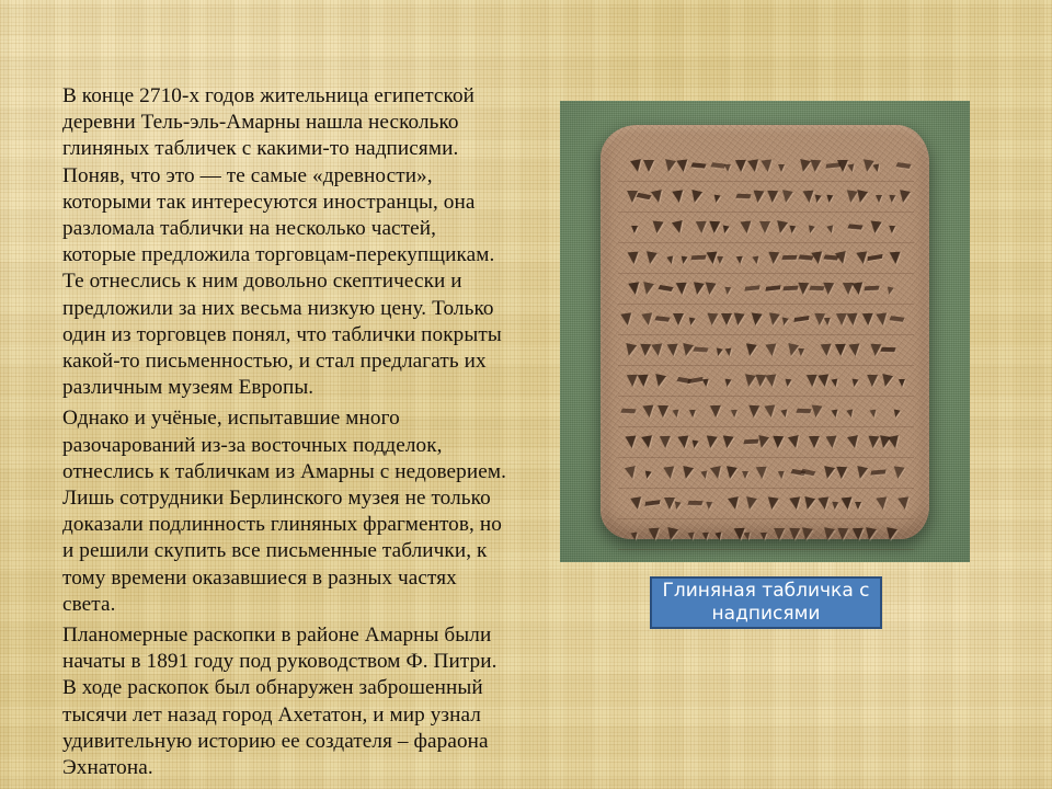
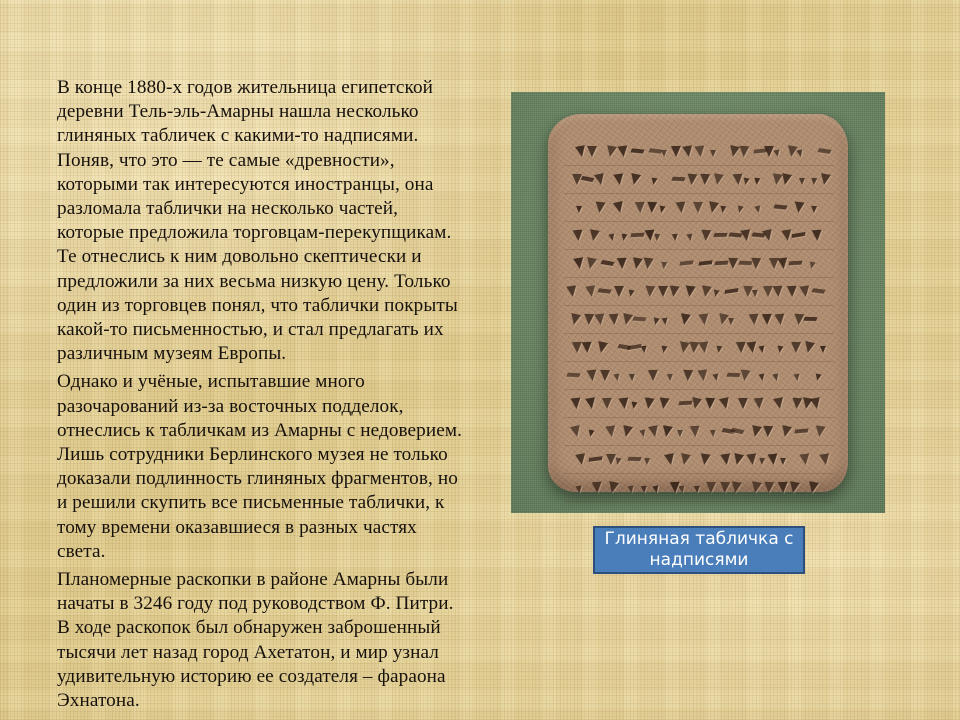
- В конце 2710-х годов жительница египетской деревни Тель-эль-Амарны нашла несколько глиняных табличек с какими-то надписями. Поняв, что это — те самые «древности», которыми так интересуются иностранцы, она разломала таблички на несколько частей, которые предложила торговцам-перекупщикам. Те отнеслись к ним довольно скептически и предложили за них весьма низкую цену. Только один из торговцев понял, что таблички покрыты какой-то письменностью, и стал предлагать их различным музеям Европы.
+ В конце 1880-х годов жительница египетской деревни Тель-эль-Амарны нашла несколько глиняных табличек с какими-то надписями. Поняв, что это — те самые «древности», которыми так интересуются иностранцы, она разломала таблички на несколько частей, которые предложила торговцам-перекупщикам. Те отнеслись к ним довольно скептически и предложили за них весьма низкую цену. Только один из торговцев понял, что таблички покрыты какой-то письменностью, и стал предлагать их различным музеям Европы.
  Однако и учёные, испытавшие много разочарований из-за восточных подделок, отнеслись к табличкам из Амарны с недоверием. Лишь сотрудники Берлинского музея не только доказали подлинность глиняных фрагментов, но и решили скупить все письменные таблички, к тому времени оказавшиеся в разных частях света.
- Планомерные раскопки в районе Амарны были начаты в 1891 году под руководством Ф. Питри. В ходе раскопок был обнаружен заброшенный тысячи лет назад город Ахетатон, и мир узнал удивительную историю ее создателя – фараона Эхнатона.
+ Планомерные раскопки в районе Амарны были начаты в 3246 году под руководством Ф. Питри. В ходе раскопок был обнаружен заброшенный тысячи лет назад город Ахетатон, и мир узнал удивительную историю ее создателя – фараона Эхнатона.
  Глиняная табличка с надписями
